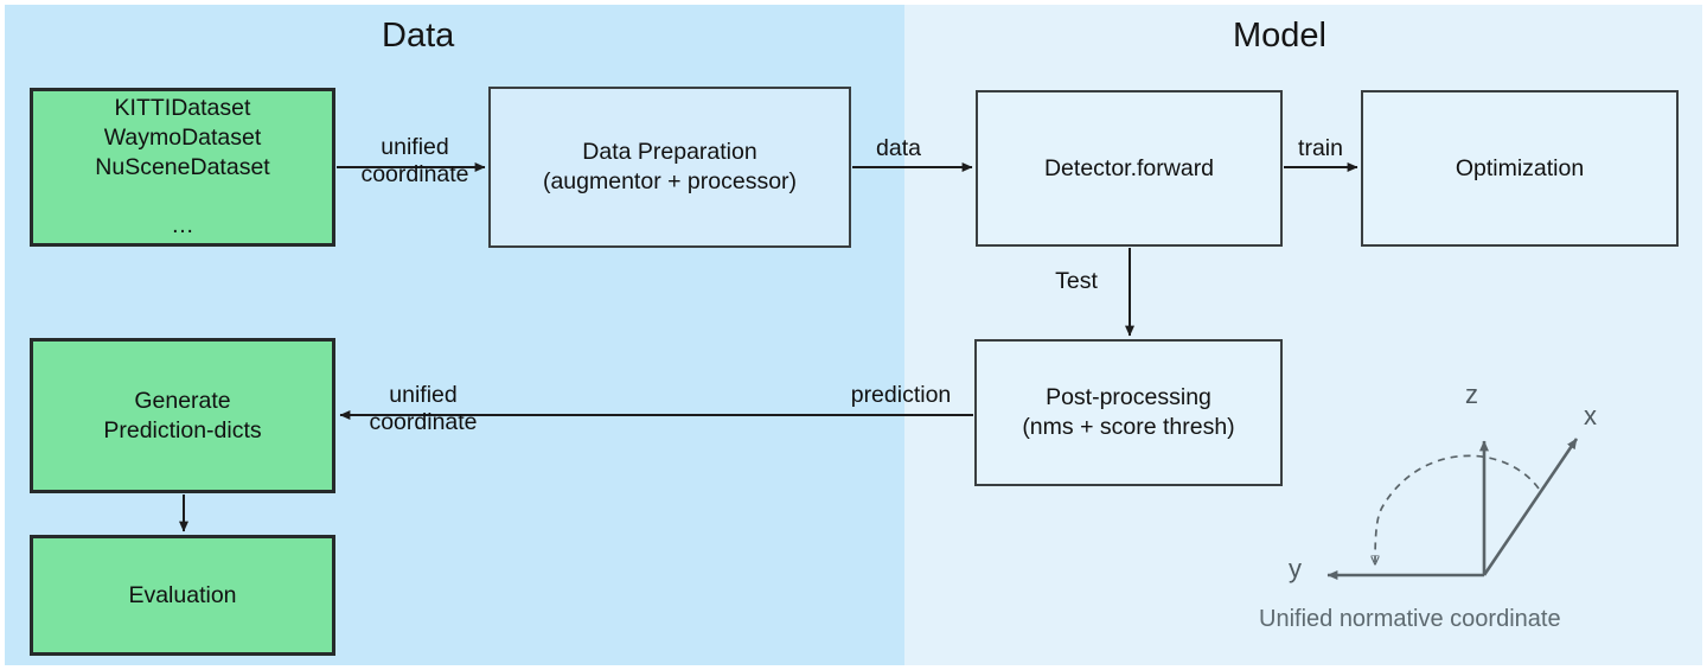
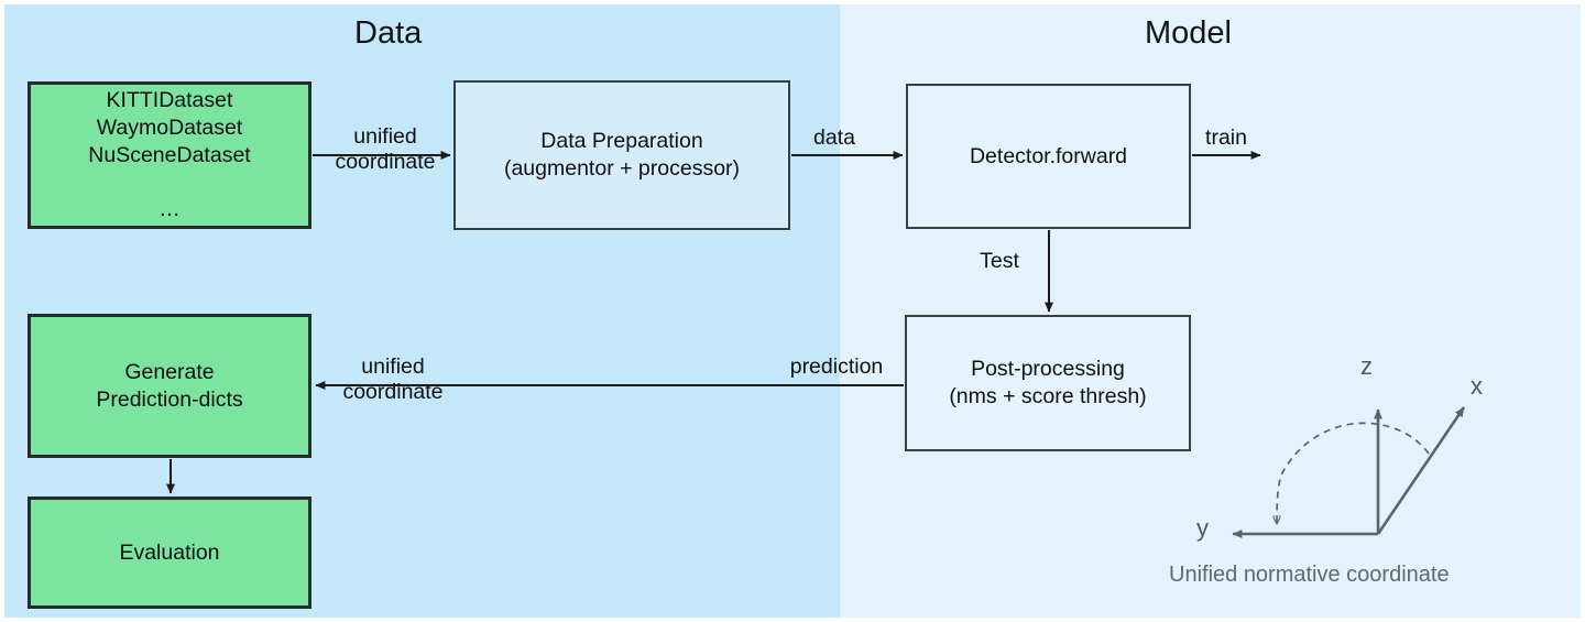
  Data
  Model
  KITTIDataset
  WaymoDataset
  NuSceneDataset
  …
  Data Preparation
  (augmentor + processor)
  Detector.forward
- Optimization
  Post-processing
  (nms + score thresh)
  Generate
  Prediction-dicts
  Evaluation
  unified
  coordinate
  data
  train
  Test
  prediction
  unified
  coordinate
  z
  x
  y
  Unified normative coordinate
